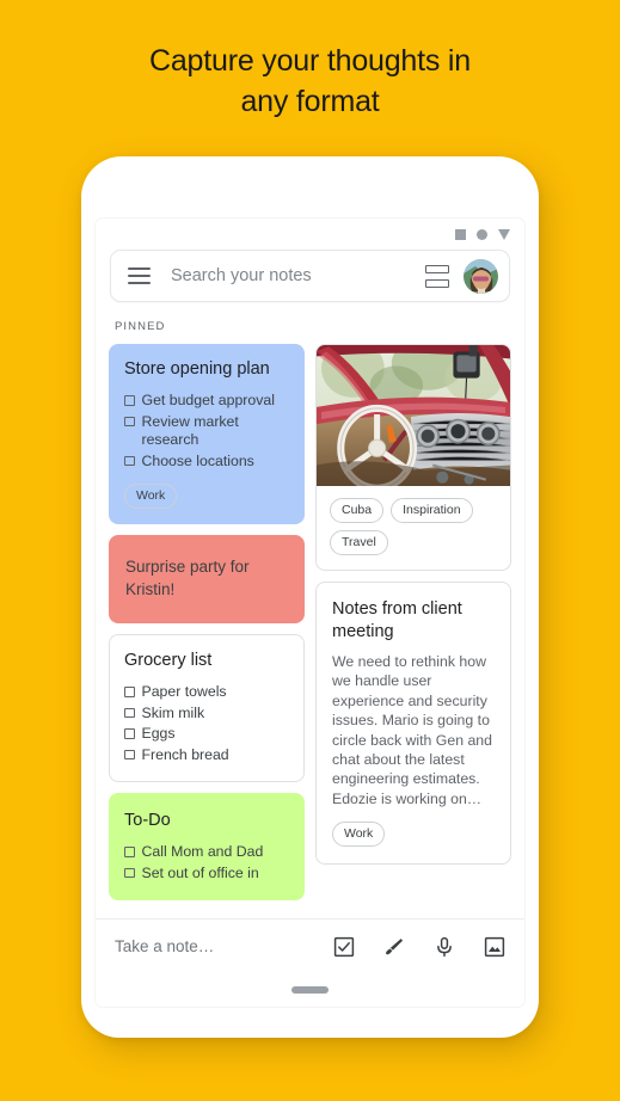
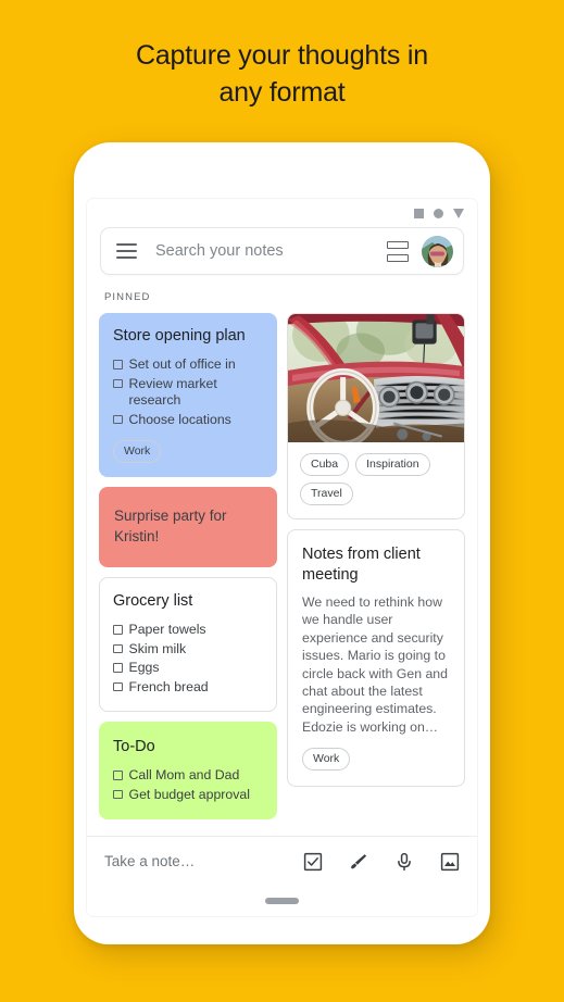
  Capture your thoughts in
  any format
  Search your notes
  PINNED
  Store opening plan
- Get budget approval
+ Set out of office in
  Review market research
  Choose locations
  Work
  Surprise party for Kristin!
  Grocery list
  Paper towels
  Skim milk
  Eggs
  French bread
  To-Do
  Call Mom and Dad
- Set out of office in
+ Get budget approval
  Cuba
  Inspiration
  Travel
  Notes from client meeting
  We need to rethink how we handle user experience and security issues. Mario is going to circle back with Gen and chat about the latest engineering estimates. Edozie is working on…
  Work
  Take a note…
